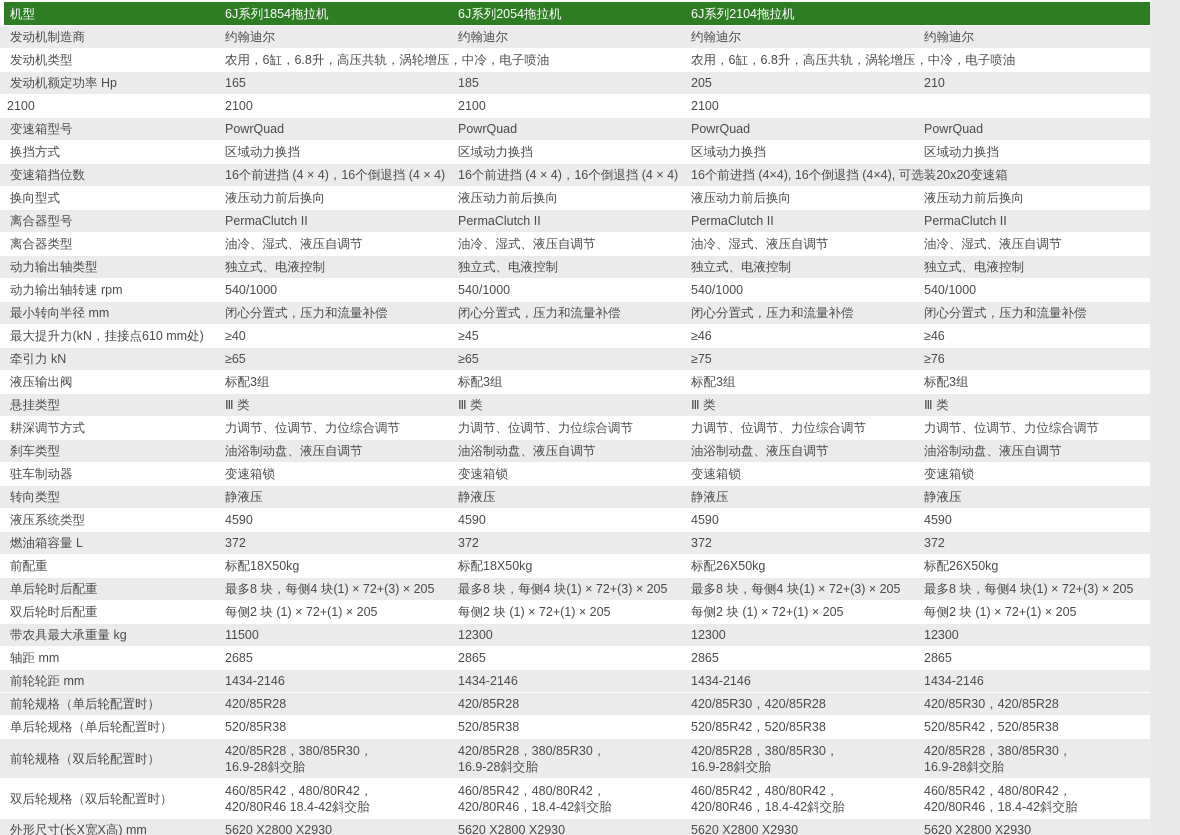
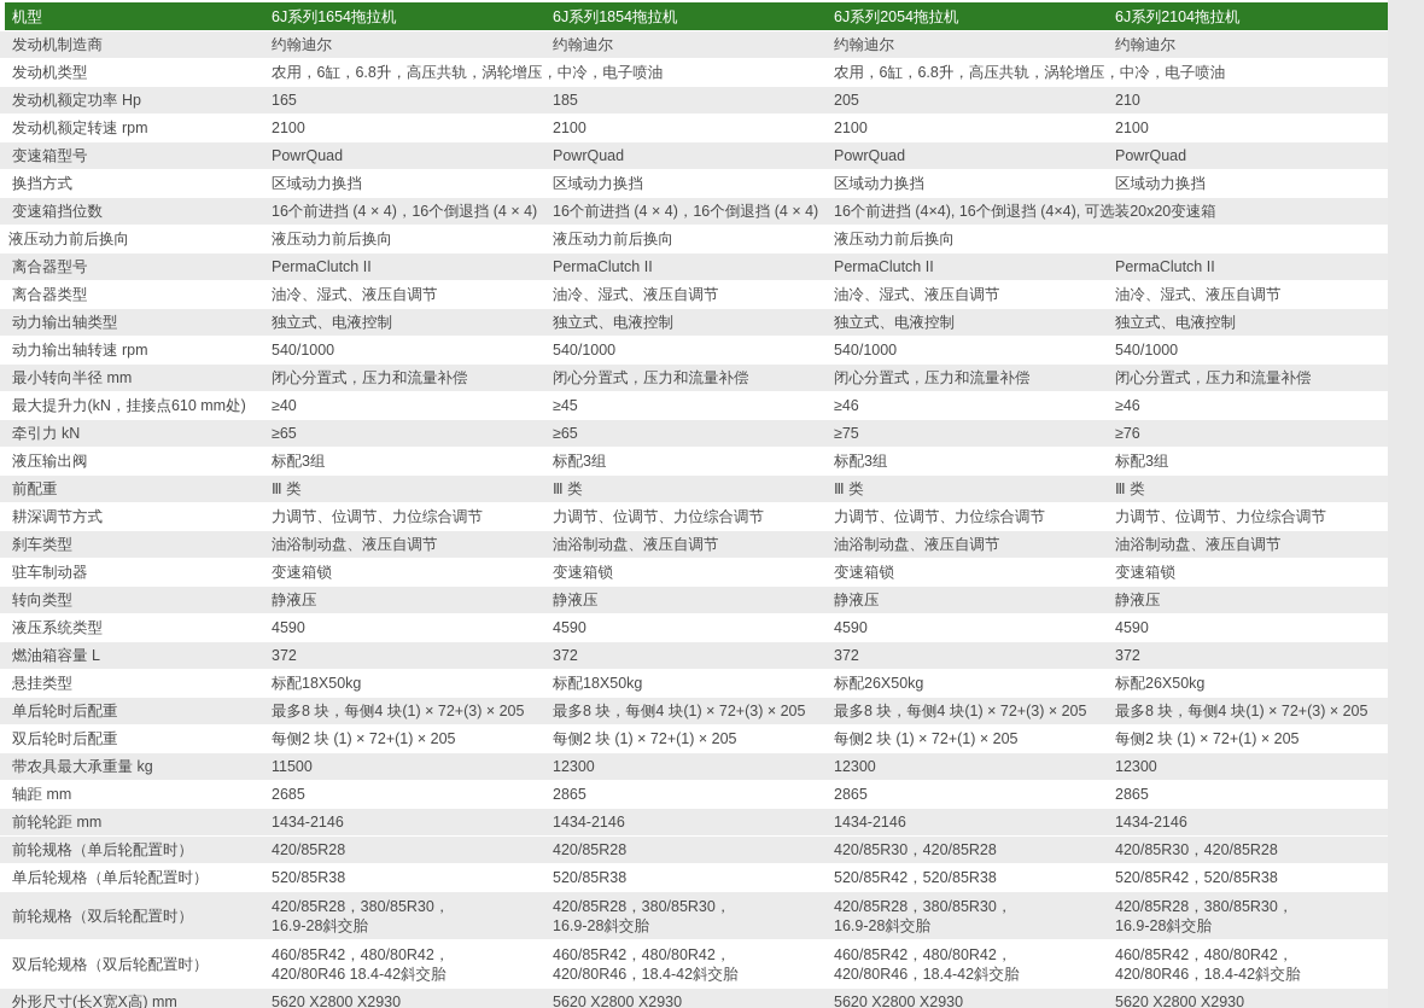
  机型
+ 6J系列1654拖拉机
  6J系列1854拖拉机
  6J系列2054拖拉机
  6J系列2104拖拉机
  发动机制造商
  约翰迪尔
  约翰迪尔
  约翰迪尔
  约翰迪尔
  发动机类型
  农用，6缸，6.8升，高压共轨，涡轮增压，中冷，电子喷油
  农用，6缸，6.8升，高压共轨，涡轮增压，中冷，电子喷油
  发动机额定功率 Hp
  165
  185
  205
  210
+ 发动机额定转速 rpm
  2100
  2100
  2100
  2100
  变速箱型号
  PowrQuad
  PowrQuad
  PowrQuad
  PowrQuad
  换挡方式
  区域动力换挡
  区域动力换挡
  区域动力换挡
  区域动力换挡
  变速箱挡位数
  16个前进挡 (4 × 4)，16个倒退挡 (4 × 4)
  16个前进挡 (4 × 4)，16个倒退挡 (4 × 4)
  16个前进挡 (4×4), 16个倒退挡 (4×4), 可选装20x20变速箱
- 换向型式
  液压动力前后换向
  液压动力前后换向
  液压动力前后换向
  液压动力前后换向
  离合器型号
  PermaClutch II
  PermaClutch II
  PermaClutch II
  PermaClutch II
  离合器类型
  油冷、湿式、液压自调节
  油冷、湿式、液压自调节
  油冷、湿式、液压自调节
  油冷、湿式、液压自调节
  动力输出轴类型
  独立式、电液控制
  独立式、电液控制
  独立式、电液控制
  独立式、电液控制
  动力输出轴转速 rpm
  540/1000
  540/1000
  540/1000
  540/1000
  最小转向半径 mm
  闭心分置式，压力和流量补偿
  闭心分置式，压力和流量补偿
  闭心分置式，压力和流量补偿
  闭心分置式，压力和流量补偿
  最大提升力(kN，挂接点610 mm处)
  ≥40
  ≥45
  ≥46
  ≥46
  牵引力 kN
  ≥65
  ≥65
  ≥75
  ≥76
  液压输出阀
  标配3组
  标配3组
  标配3组
  标配3组
- 悬挂类型
+ 前配重
  Ⅲ 类
  Ⅲ 类
  Ⅲ 类
  Ⅲ 类
  耕深调节方式
  力调节、位调节、力位综合调节
  力调节、位调节、力位综合调节
  力调节、位调节、力位综合调节
  力调节、位调节、力位综合调节
  刹车类型
  油浴制动盘、液压自调节
  油浴制动盘、液压自调节
  油浴制动盘、液压自调节
  油浴制动盘、液压自调节
  驻车制动器
  变速箱锁
  变速箱锁
  变速箱锁
  变速箱锁
  转向类型
  静液压
  静液压
  静液压
  静液压
  液压系统类型
  4590
  4590
  4590
  4590
  燃油箱容量 L
  372
  372
  372
  372
- 前配重
+ 悬挂类型
  标配18X50kg
  标配18X50kg
  标配26X50kg
  标配26X50kg
  单后轮时后配重
  最多8 块，每侧4 块(1) × 72+(3) × 205
  最多8 块，每侧4 块(1) × 72+(3) × 205
  最多8 块，每侧4 块(1) × 72+(3) × 205
  最多8 块，每侧4 块(1) × 72+(3) × 205
  双后轮时后配重
  每侧2 块 (1) × 72+(1) × 205
  每侧2 块 (1) × 72+(1) × 205
  每侧2 块 (1) × 72+(1) × 205
  每侧2 块 (1) × 72+(1) × 205
  带农具最大承重量 kg
  11500
  12300
  12300
  12300
  轴距 mm
  2685
  2865
  2865
  2865
  前轮轮距 mm
  1434-2146
  1434-2146
  1434-2146
  1434-2146
  前轮规格（单后轮配置时）
  420/85R28
  420/85R28
  420/85R30，420/85R28
  420/85R30，420/85R28
  单后轮规格（单后轮配置时）
  520/85R38
  520/85R38
  520/85R42，520/85R38
  520/85R42，520/85R38
  前轮规格（双后轮配置时）
  420/85R28，380/85R30，
  16.9-28斜交胎
  420/85R28，380/85R30，
  16.9-28斜交胎
  420/85R28，380/85R30，
  16.9-28斜交胎
  420/85R28，380/85R30，
  16.9-28斜交胎
  双后轮规格（双后轮配置时）
  460/85R42，480/80R42，
  420/80R46 18.4-42斜交胎
  460/85R42，480/80R42，
  420/80R46，18.4-42斜交胎
  460/85R42，480/80R42，
  420/80R46，18.4-42斜交胎
  460/85R42，480/80R42，
  420/80R46，18.4-42斜交胎
  外形尺寸(长X宽X高) mm
  5620 X2800 X2930
  5620 X2800 X2930
  5620 X2800 X2930
  5620 X2800 X2930
